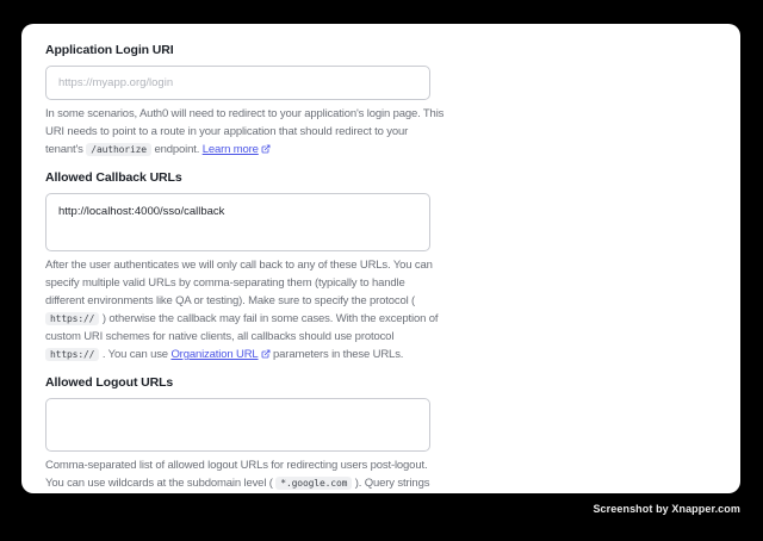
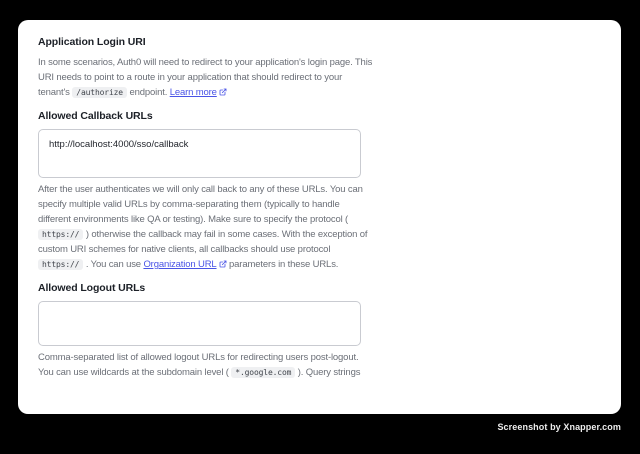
  Application Login URI
- https://myapp.org/login
  In some scenarios, Auth0 will need to redirect to your application's login page. This URI needs to point to a route in your application that should redirect to your tenant's /authorize endpoint. Learn more
  Allowed Callback URLs
  http://localhost:4000/sso/callback
  After the user authenticates we will only call back to any of these URLs. You can specify multiple valid URLs by comma-separating them (typically to handle different environments like QA or testing). Make sure to specify the protocol ( https:// ) otherwise the callback may fail in some cases. With the exception of custom URI schemes for native clients, all callbacks should use protocol https:// . You can use Organization URL parameters in these URLs.
  Allowed Logout URLs
  Comma-separated list of allowed logout URLs for redirecting users post-logout. You can use wildcards at the subdomain level ( *.google.com ). Query strings
  Screenshot by Xnapper.com
